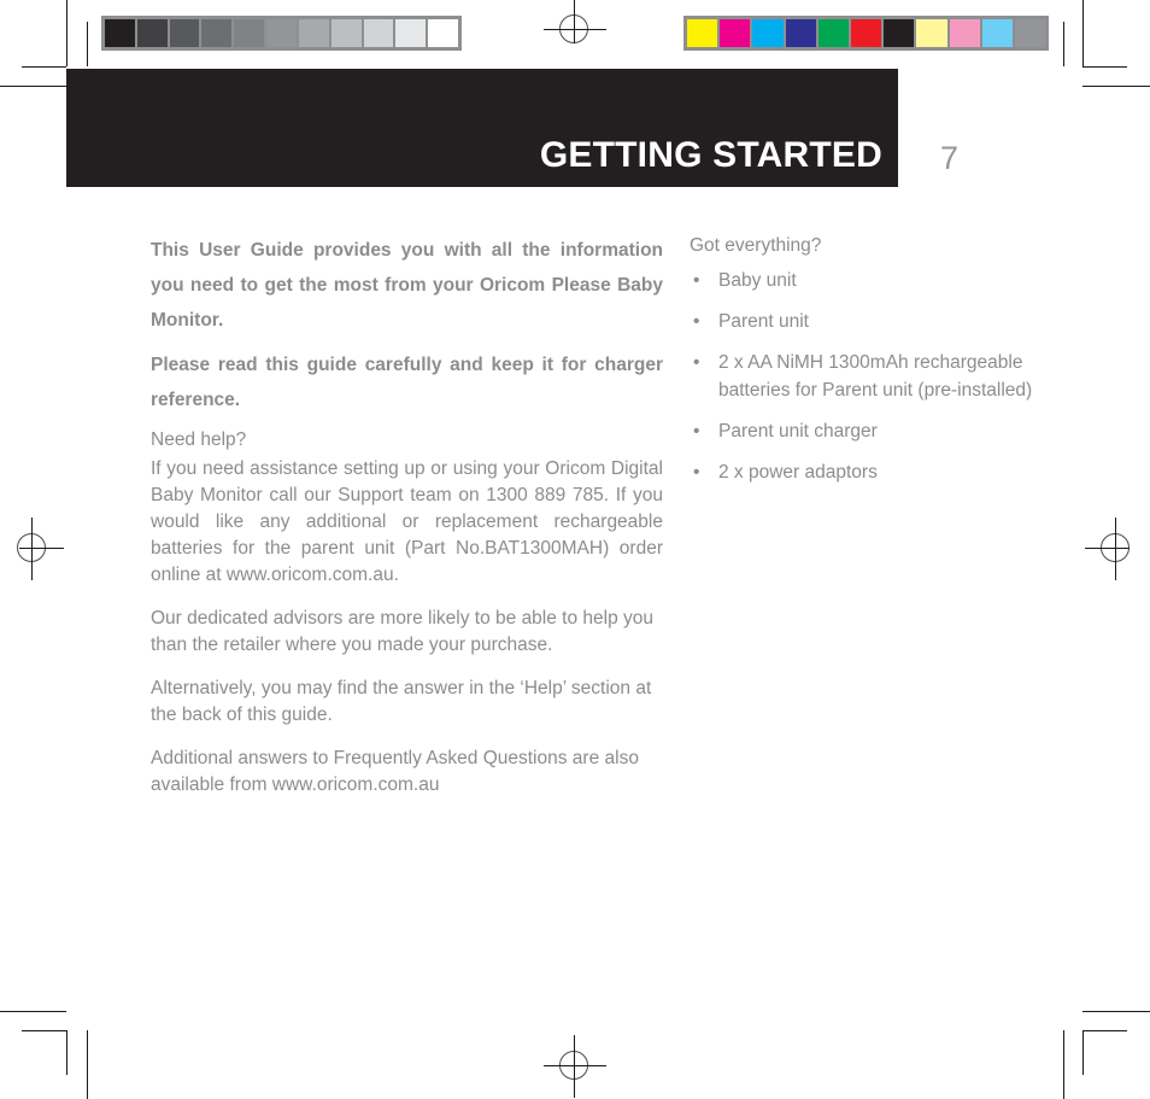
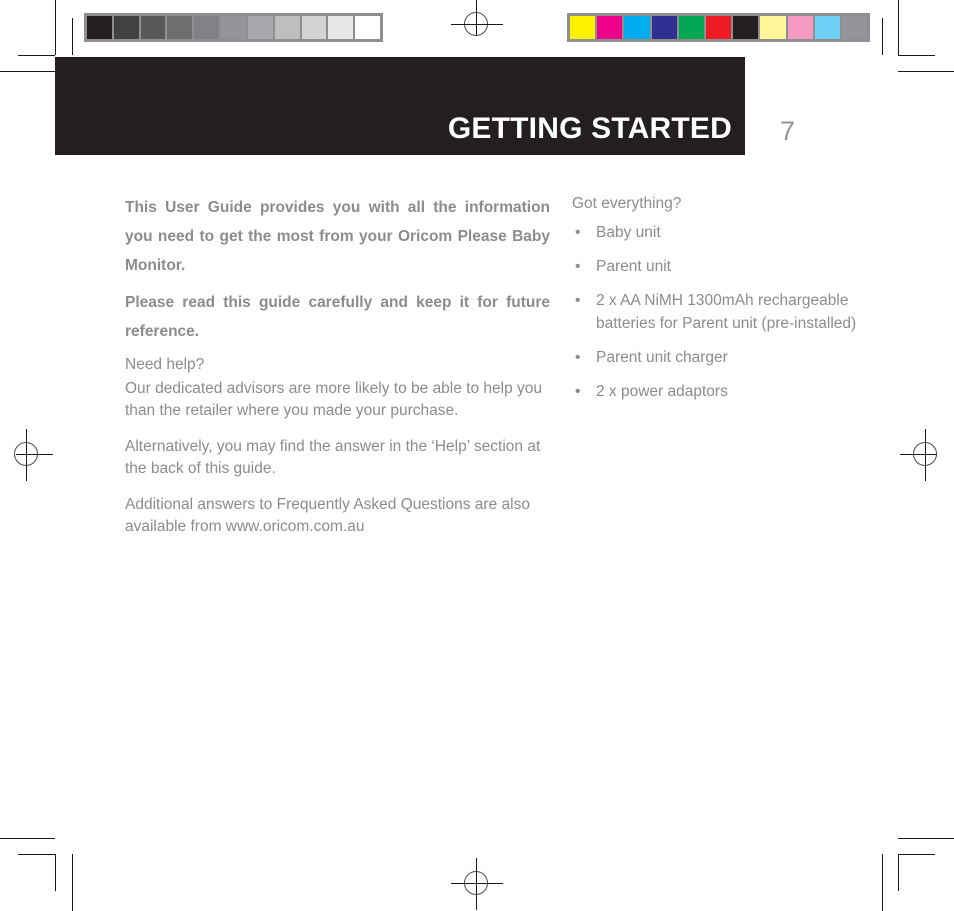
  GETTING STARTED
  7
  This User Guide provides you with all the information you need to get the most from your Oricom Please Baby Monitor.
- Please read this guide carefully and keep it for charger reference.
+ Please read this guide carefully and keep it for future reference.
  Need help?
- If you need assistance setting up or using your Oricom Digital Baby Monitor call our Support team on 1300 889 785. If you would like any additional or replacement rechargeable batteries for the parent unit (Part No.BAT1300MAH) order online at www.oricom.com.au.
  Our dedicated advisors are more likely to be able to help you than the retailer where you made your purchase.
  Alternatively, you may find the answer in the ‘Help’ section at the back of this guide.
  Additional answers to Frequently Asked Questions are also available from www.oricom.com.au
  Got everything?
  •
  Baby unit
  •
  Parent unit
  •
  2 x AA NiMH 1300mAh rechargeable batteries for Parent unit (pre-installed)
  •
  Parent unit charger
  •
  2 x power adaptors
